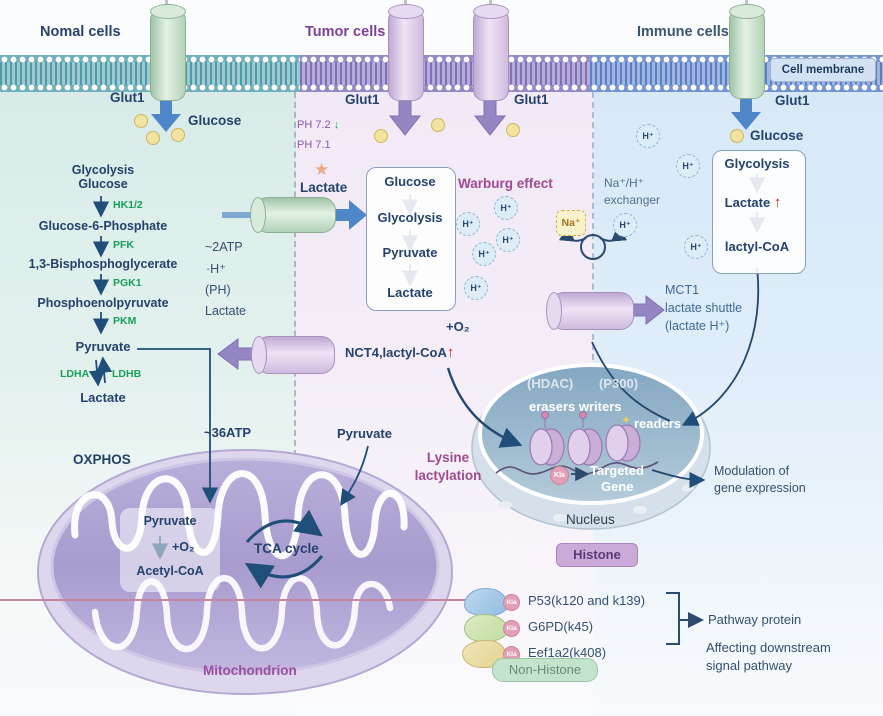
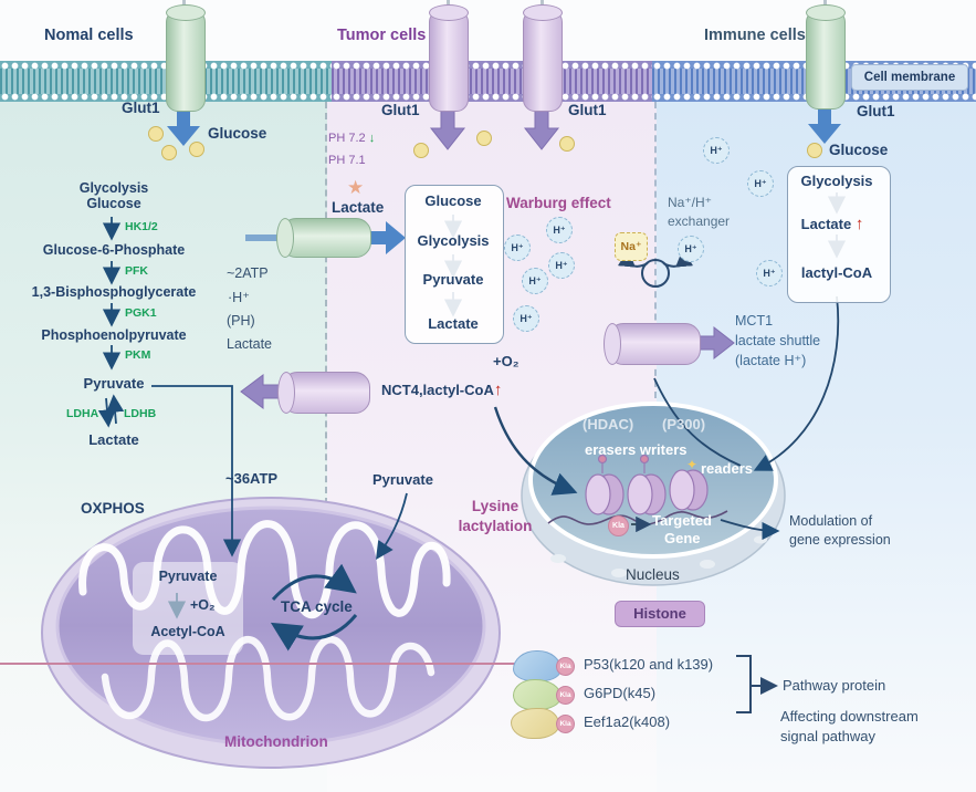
  Cell membrane
  Nomal cells
  Tumor cells
  Immune cells
  Glut1
  Glut1
  Glut1
  Glut1
  Glucose
  Glucose
  PH 7.2 ↓
  PH 7.1
  Glycolysis
  Glucose
  HK1/2
  Glucose-6-Phosphate
  PFK
  1,3-Bisphosphoglycerate
  PGK1
  Phosphoenolpyruvate
  PKM
  Pyruvate
  LDHA
  LDHB
  Lactate
  ~2ATP
  ·H⁺
  (PH)
  Lactate
  ★
  Lactate
  Glucose
  Glycolysis
  Pyruvate
  Lactate
  Warburg effect
  H⁺
  H⁺
  H⁺
  H⁺
  H⁺
  H⁺
  H⁺
  H⁺
  H⁺
  Na⁺
  Na⁺/H⁺
  exchanger
  MCT1
  lactate shuttle
  (lactate H⁺)
  +O₂
  NCT4,lactyl-CoA↑
  Glycolysis
  Lactate ↑
  lactyl-CoA
  (HDAC)
  (P300)
  erasers writers
  ✦
  readers
  Targeted
  Gene
  Nucleus
  Histone
  Modulation of
  gene expression
  Lysine
  lactylation
  OXPHOS
  ~36ATP
  Pyruvate
  Pyruvate
  +O₂
  Acetyl-CoA
  TCA cycle
  Mitochondrion
  P53(k120 and k139)
  G6PD(k45)
  Eef1a2(k408)
- Non-Histone
  Pathway protein
  Affecting downstream
  signal pathway
